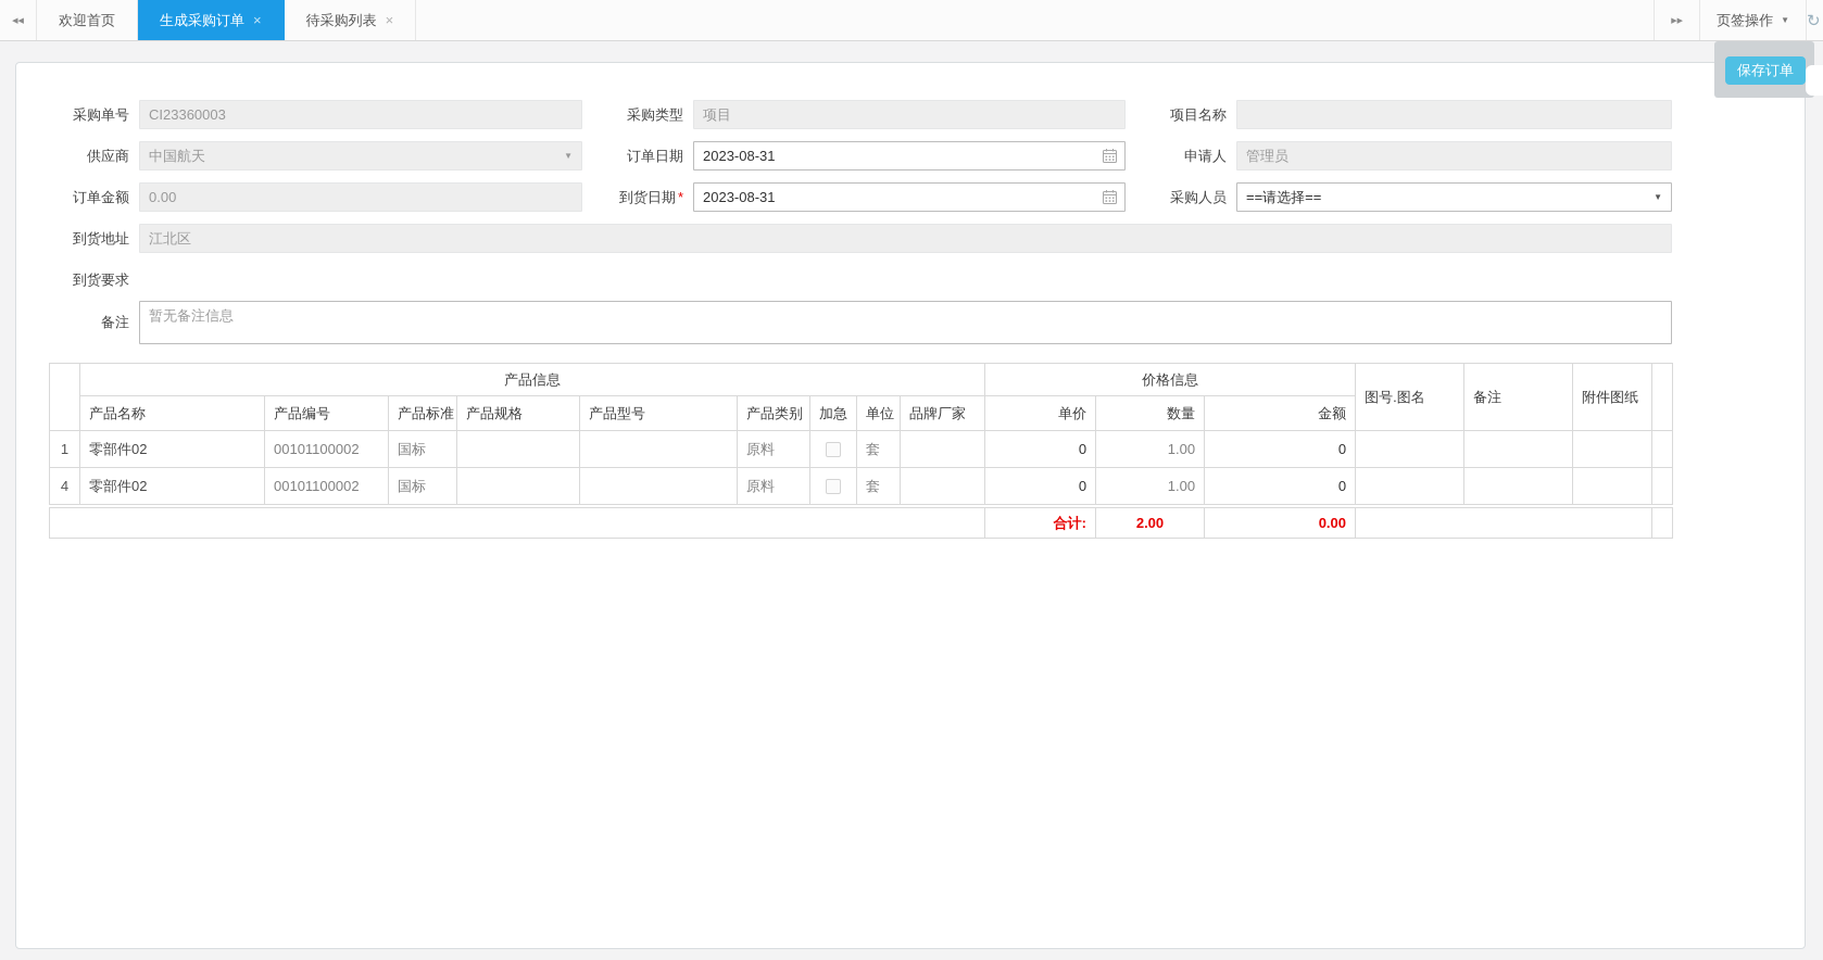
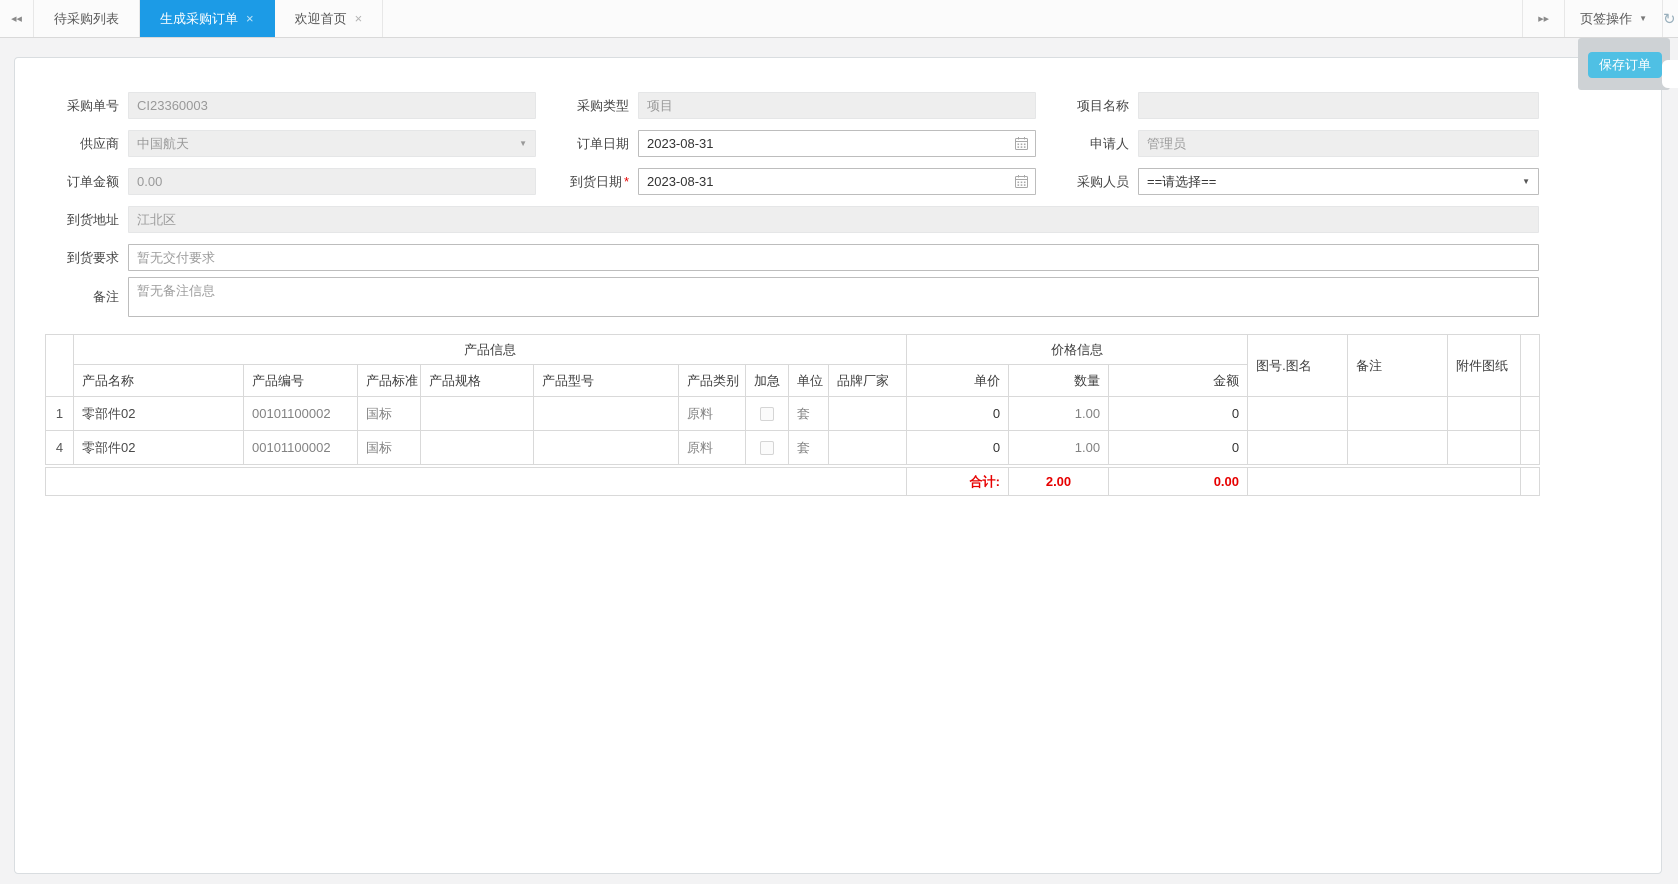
- 欢迎首页
+ 待采购列表
  生成采购订单
  ×
- 待采购列表
+ 欢迎首页
  ×
  页签操作
  ▼
  ↻
  保存订单
  采购单号
  CI23360003
  采购类型
  项目
  项目名称
  供应商
  中国航天
  ▼
  订单日期
  2023-08-31
  申请人
  管理员
  订单金额
  0.00
  到货日期 *
  2023-08-31
  采购人员
  ==请选择==
  ▼
  到货地址
  江北区
  到货要求
+ 暂无交付要求
  备注
  暂无备注信息
  	产品信息	价格信息	图号.图名	备注	附件图纸
  产品名称	产品编号	产品标准	产品规格	产品型号	产品类别	加急	单位	品牌厂家	单价	数量	金额
  1	零部件02	00101100002	国标			原料		套		0	1.00	0
  4	零部件02	00101100002	国标			原料		套		0	1.00	0
  	合计:	2.00	0.00
